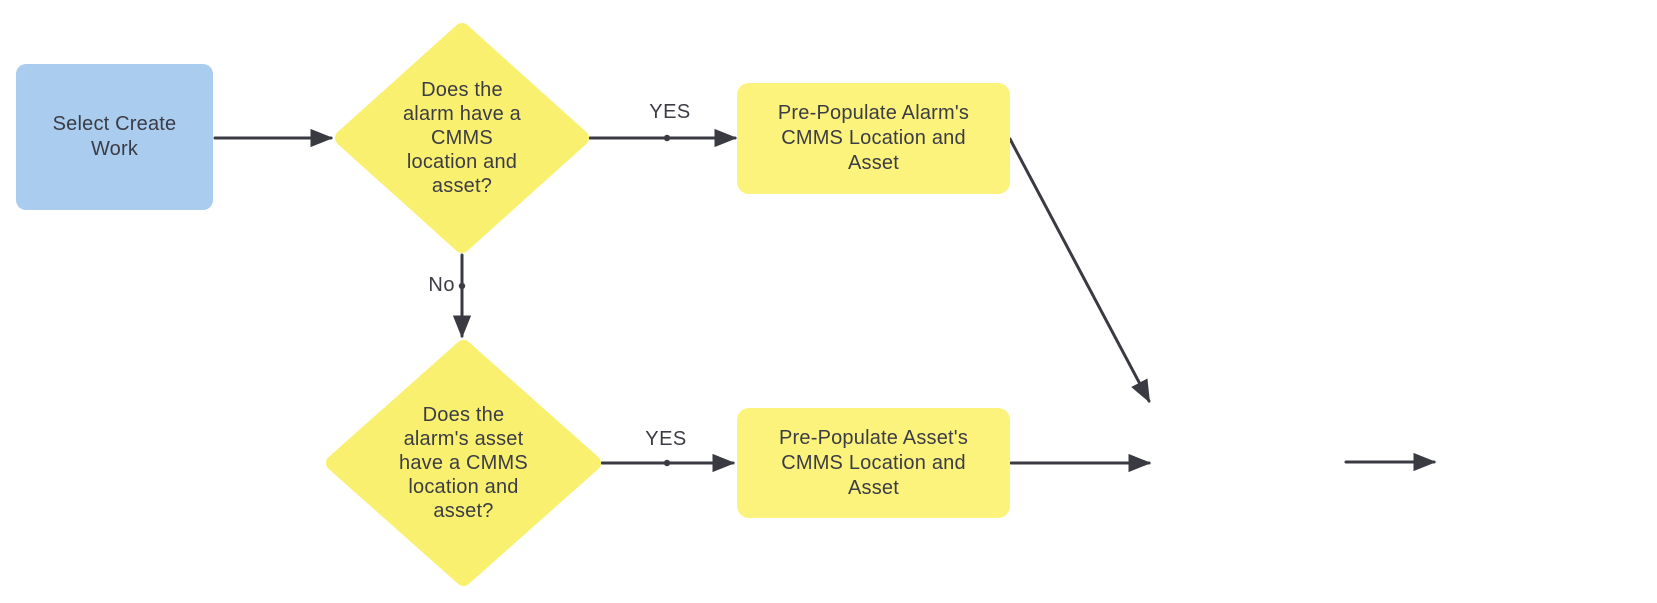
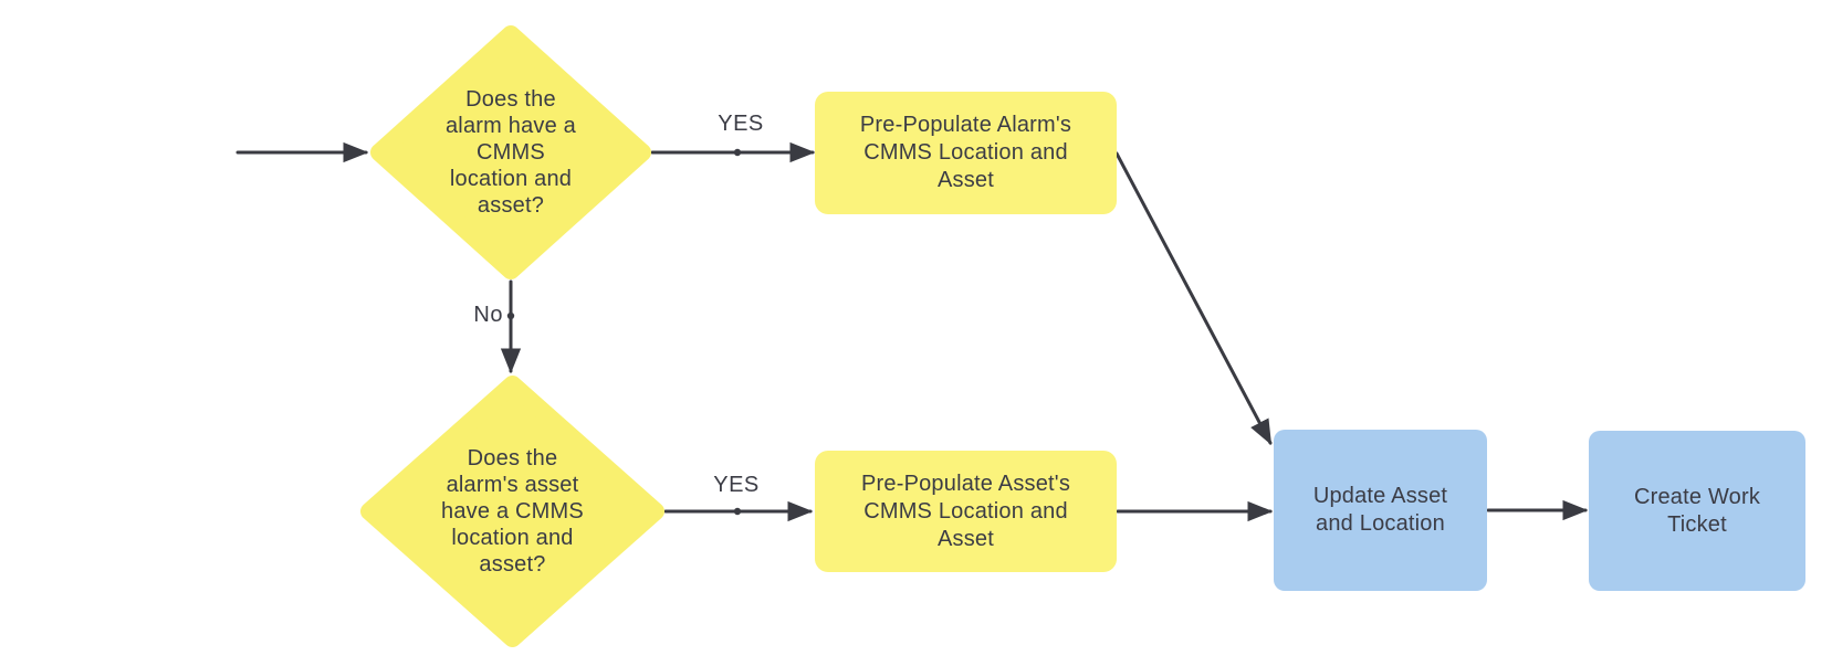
- Select Create
- Work
  Pre-Populate Alarm's
  CMMS Location and
  Asset
  Pre-Populate Asset's
  CMMS Location and
  Asset
+ Update Asset
+ and Location
+ Create Work
+ Ticket
  Does the
  alarm have a
  CMMS
  location and
  asset?
  Does the
  alarm's asset
  have a CMMS
  location and
  asset?
  YES
  No
  YES
